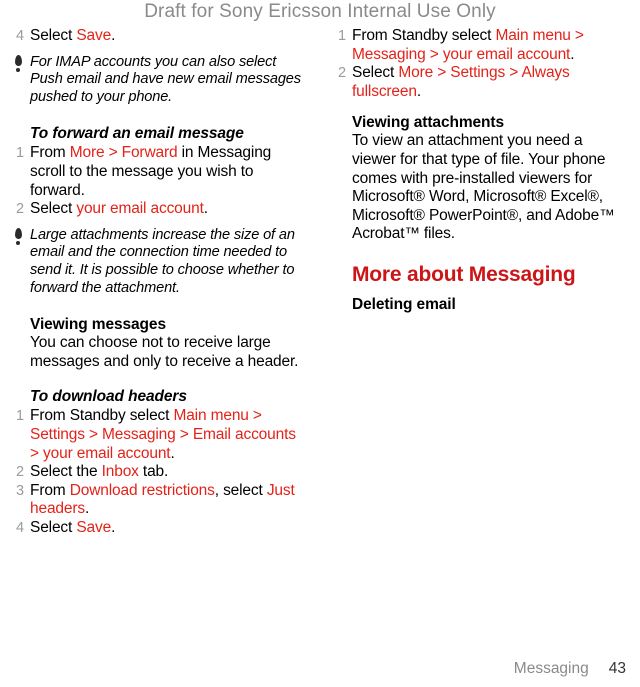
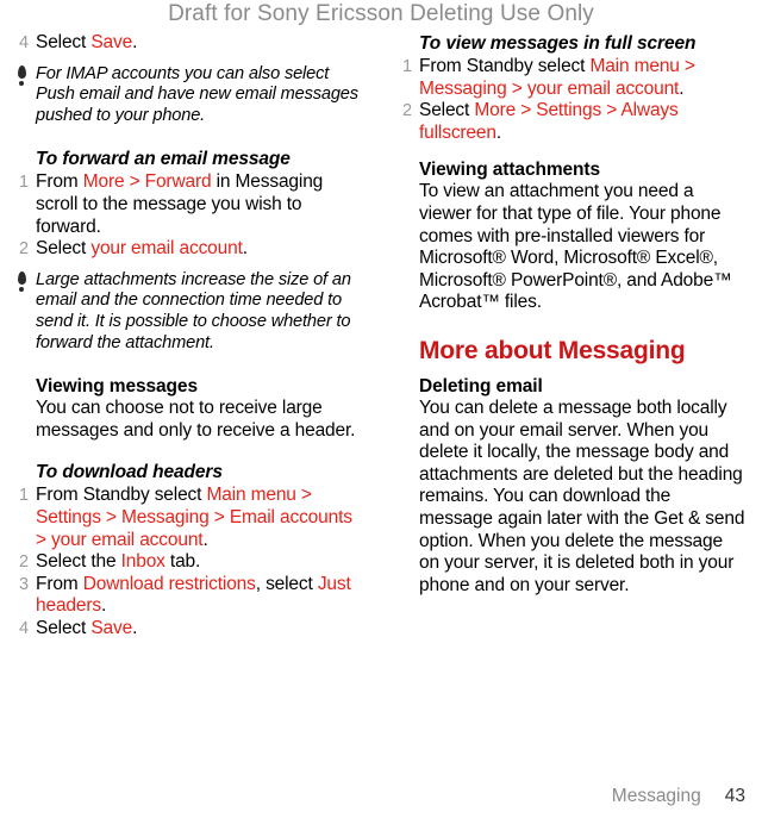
- Draft for Sony Ericsson Internal Use Only
+ Draft for Sony Ericsson Deleting Use Only
  4
  Select Save.
  For IMAP accounts you can also select Push email and have new email messages pushed to your phone.
  To forward an email message
  1
  From More > Forward in Messaging scroll to the message you wish to forward.
  2
  Select your email account.
  Large attachments increase the size of an email and the connection time needed to send it. It is possible to choose whether to forward the attachment.
  Viewing messages
  You can choose not to receive large messages and only to receive a header.
  To download headers
  1
  From Standby select Main menu > Settings > Messaging > Email accounts > your email account.
  2
  Select the Inbox tab.
  3
  From Download restrictions, select Just headers.
  4
  Select Save.
+ To view messages in full screen
  1
  From Standby select Main menu > Messaging > your email account.
  2
  Select More > Settings > Always fullscreen.
  Viewing attachments
  To view an attachment you need a viewer for that type of file. Your phone comes with pre-installed viewers for Microsoft® Word, Microsoft® Excel®, Microsoft® PowerPoint®, and Adobe™ Acrobat™ files.
  More about Messaging
  Deleting email
+ You can delete a message both locally and on your email server. When you delete it locally, the message body and attachments are deleted but the heading remains. You can download the message again later with the Get & send option. When you delete the message on your server, it is deleted both in your phone and on your server.
  Messaging 43
